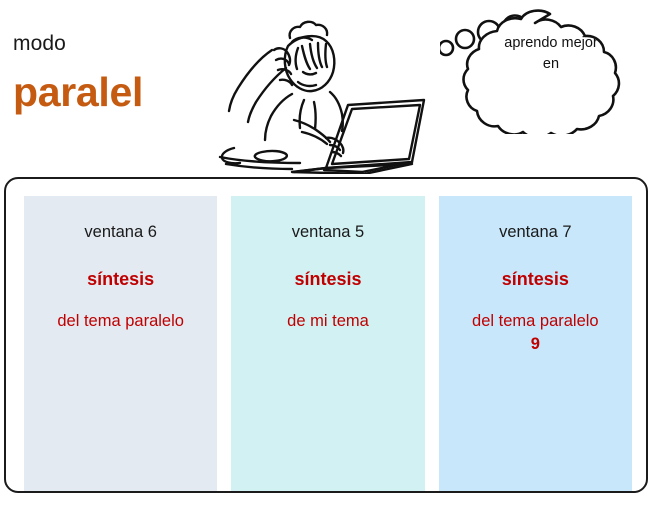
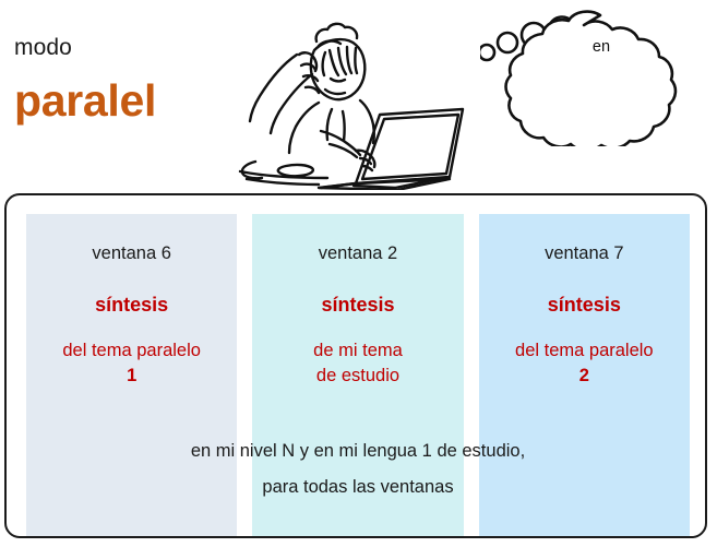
  modo
  paralel
- aprendo mejor
  en
  ventana 6
  síntesis
  del tema paralelo
+ 1
- ventana 5
+ ventana 2
  síntesis
  de mi tema
+ de estudio
  ventana 7
  síntesis
  del tema paralelo
- 9
+ 2
+ en mi nivel N y en mi lengua 1 de estudio,
+ para todas las ventanas
